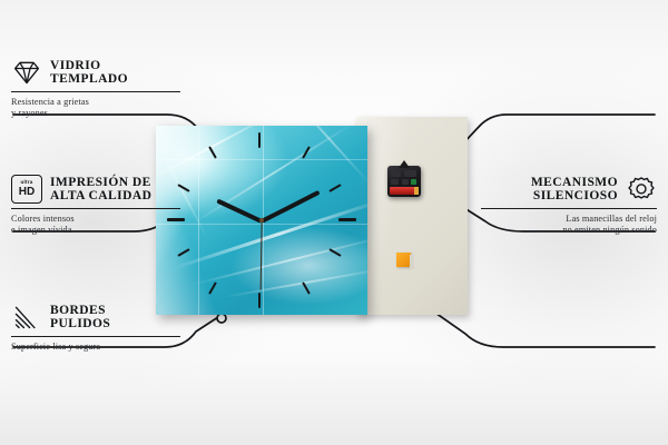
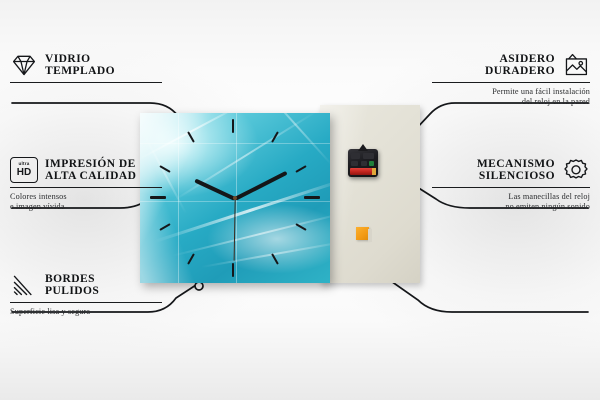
  VIDRIO
  TEMPLADO
- Resistencia a grietas
- y rayones
  HD
  IMPRESIÓN DE
  ALTA CALIDAD
  Colores intensos
  e imagen vívida
  BORDES
  PULIDOS
  Superficie lisa y segura
+ ASIDERO
+ DURADERO
+ Permite una fácil instalación
+ del reloj en la pared
  MECANISMO
  SILENCIOSO
  Las manecillas del reloj
  no emiten ningún sonido
